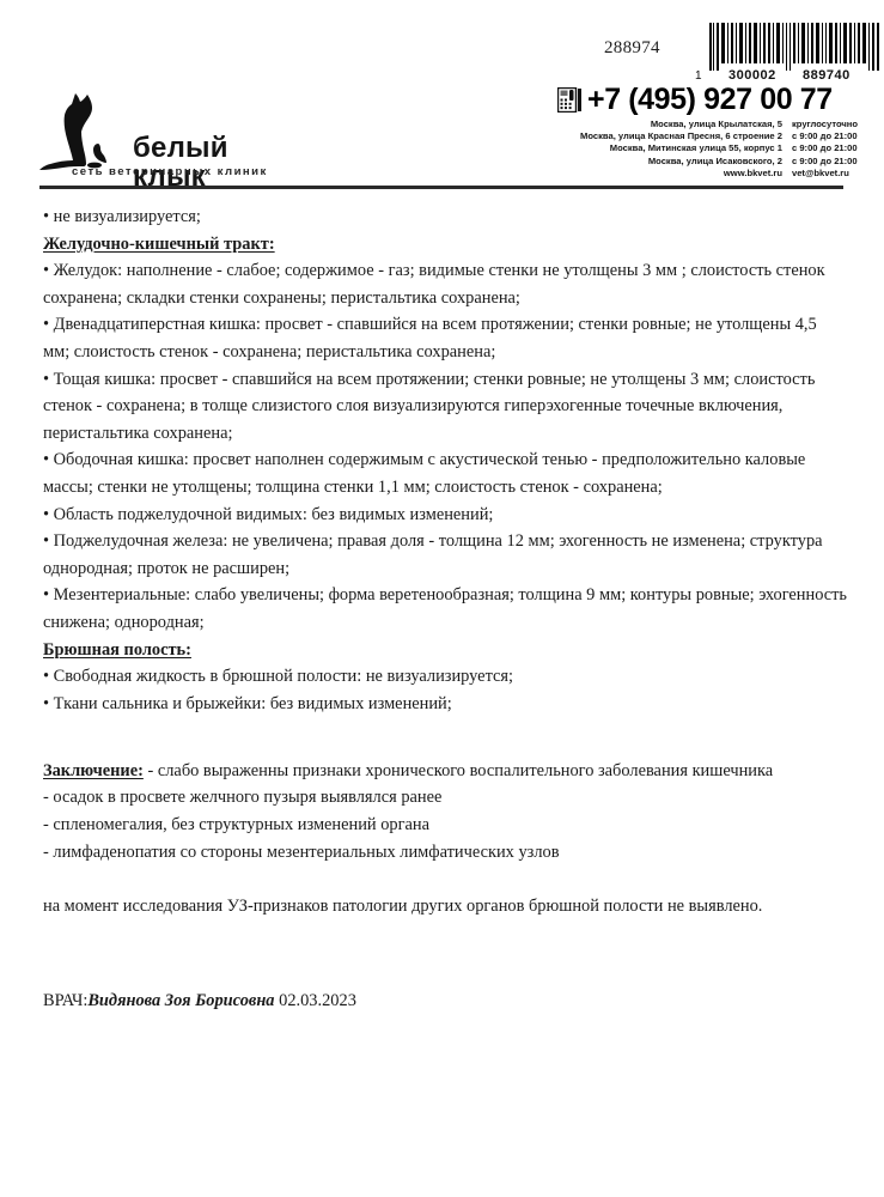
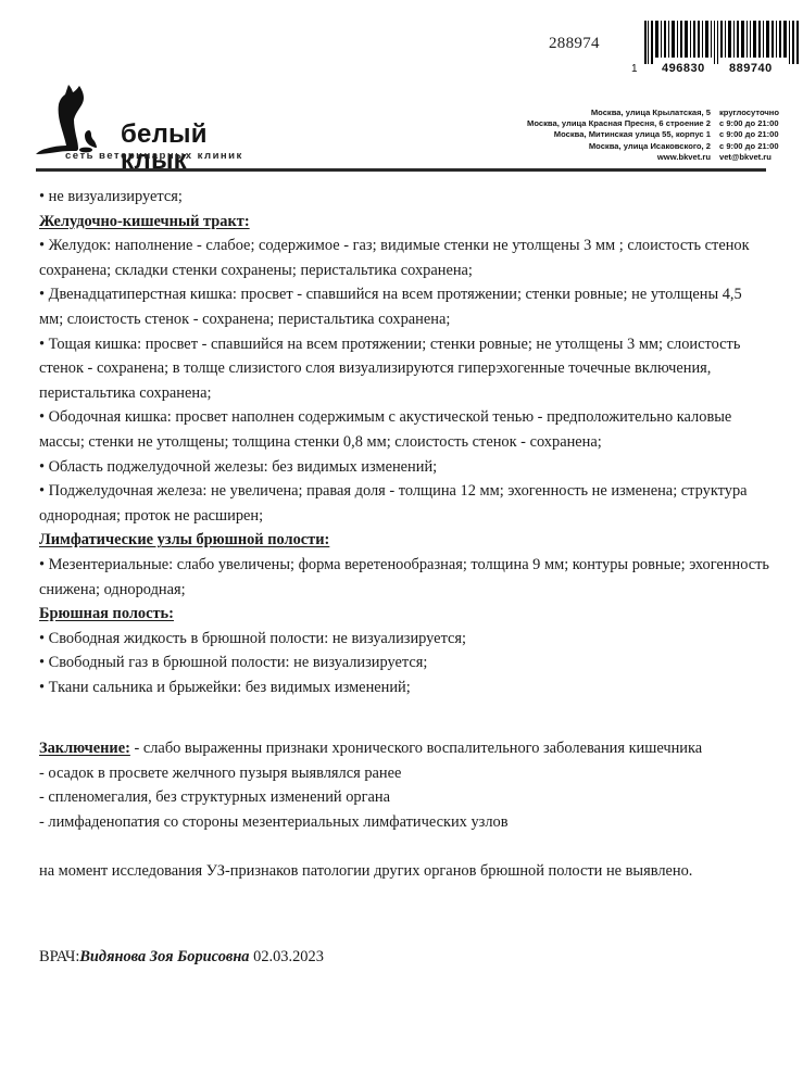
  288974
  1
- 300002
+ 496830
  889740
- +7 (495) 927 00 77
  Москва, улица Крылатская, 5	круглосуточно
  Москва, улица Красная Пресня, 6 строение 2	с 9:00 до 21:00
  Москва, Митинская улица 55, корпус 1	с 9:00 до 21:00
  Москва, улица Исаковского, 2	с 9:00 до 21:00
  www.bkvet.ru	vet@bkvet.ru
  белый клык
  сеть ветеринарных клиник
  • не визуализируется;
  Желудочно-кишечный тракт:
  • Желудок: наполнение - слабое; содержимое - газ; видимые стенки не утолщены 3 мм ; слоистость стенок сохранена; складки стенки сохранены; перистальтика сохранена;
  • Двенадцатиперстная кишка: просвет - спавшийся на всем протяжении; стенки ровные; не утолщены 4,5 мм; слоистость стенок - сохранена; перистальтика сохранена;
  • Тощая кишка: просвет - спавшийся на всем протяжении; стенки ровные; не утолщены 3 мм; слоистость стенок - сохранена; в толще слизистого слоя визуализируются гиперэхогенные точечные включения, перистальтика сохранена;
- • Ободочная кишка: просвет наполнен содержимым с акустической тенью - предположительно каловые массы; стенки не утолщены; толщина стенки 1,1 мм; слоистость стенок - сохранена;
+ • Ободочная кишка: просвет наполнен содержимым с акустической тенью - предположительно каловые массы; стенки не утолщены; толщина стенки 0,8 мм; слоистость стенок - сохранена;
- • Область поджелудочной видимых: без видимых изменений;
+ • Область поджелудочной железы: без видимых изменений;
  • Поджелудочная железа: не увеличена; правая доля - толщина 12 мм; эхогенность не изменена; структура однородная; проток не расширен;
+ Лимфатические узлы брюшной полости:
  • Мезентериальные: слабо увеличены; форма веретенообразная; толщина 9 мм; контуры ровные; эхогенность снижена; однородная;
  Брюшная полость:
  • Свободная жидкость в брюшной полости: не визуализируется;
+ • Свободный газ в брюшной полости: не визуализируется;
  • Ткани сальника и брыжейки: без видимых изменений;
  Заключение: - слабо выраженны признаки хронического воспалительного заболевания кишечника
  - осадок в просвете желчного пузыря выявлялся ранее
  - спленомегалия, без структурных изменений органа
  - лимфаденопатия со стороны мезентериальных лимфатических узлов
  на момент исследования УЗ-признаков патологии других органов брюшной полости не выявлено.
  ВРАЧ:Видянова Зоя Борисовна 02.03.2023
